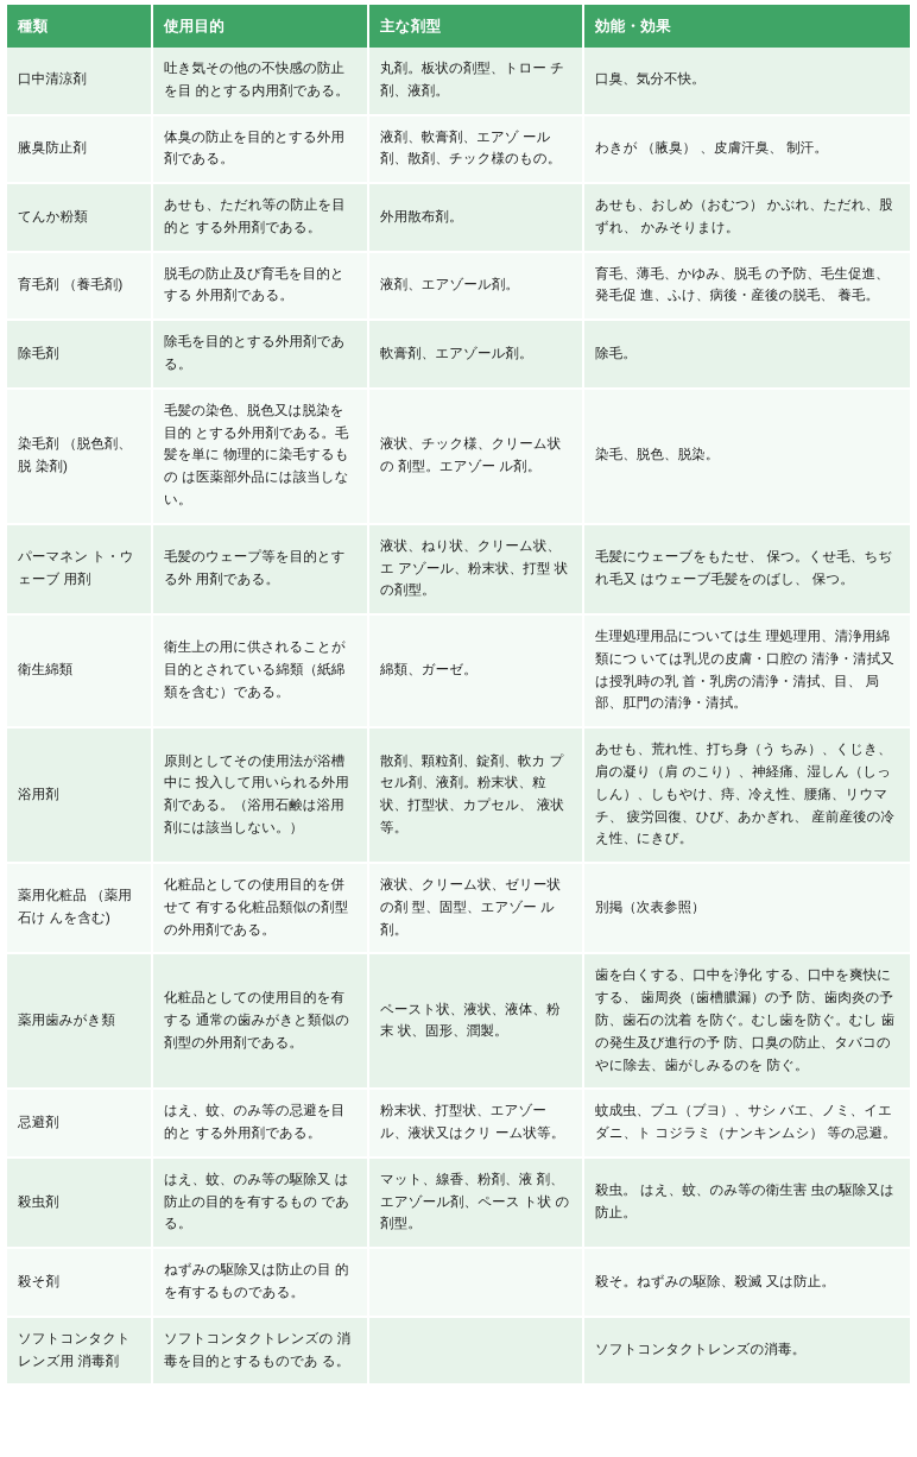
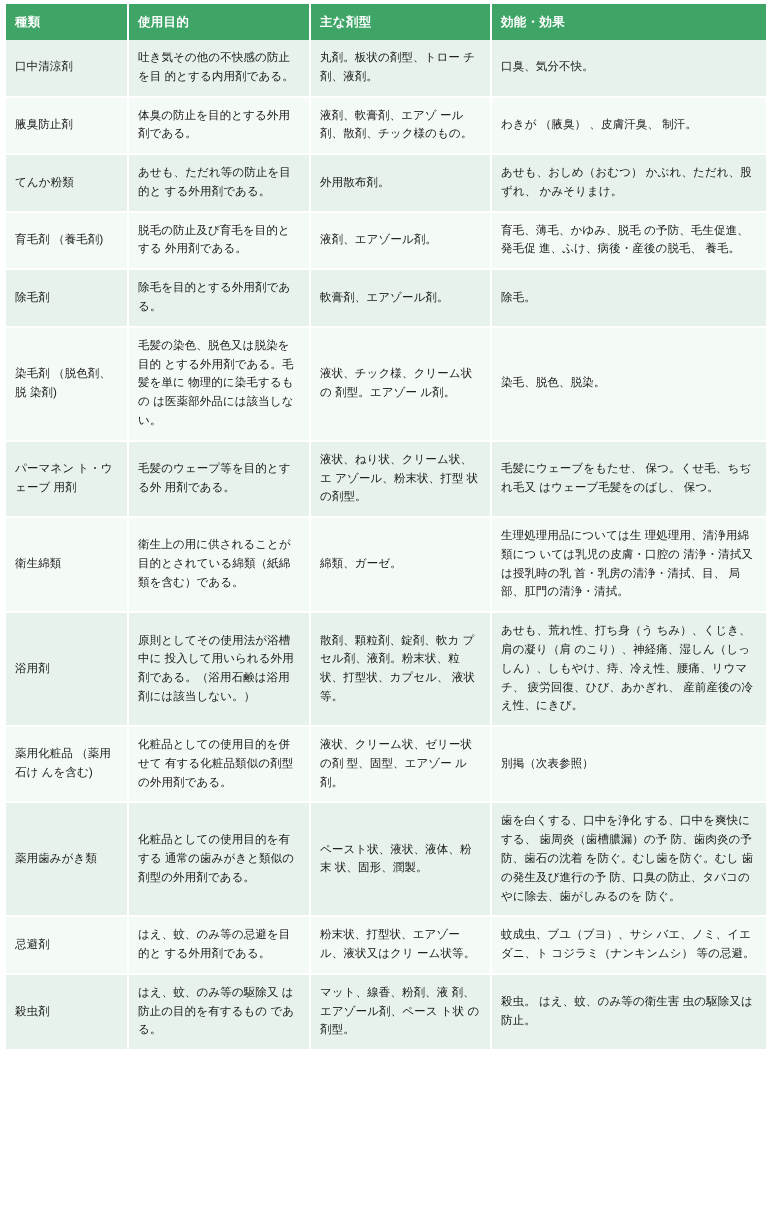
  種類	使用目的	主な剤型	効能・効果
  口中清涼剤	吐き気その他の不快感の防止を目 的とする内用剤である。	丸剤。板状の剤型、トロー チ剤、液剤。	口臭、気分不快。
  腋臭防止剤	体臭の防止を目的とする外用 剤である。	液剤、軟膏剤、エアゾ ール 剤、散剤、チック様のもの。	わきが （腋臭） 、皮膚汗臭、 制汗。
  てんか粉類	あせも、ただれ等の防止を目的と する外用剤である。	外用散布剤。	あせも、おしめ（おむつ） かぶれ、ただれ、股ずれ、 かみそりまけ。
  育毛剤 （養毛剤)	脱毛の防止及び育毛を目的とする 外用剤である。	液剤、エアゾール剤。	育毛、薄毛、かゆみ、脱毛 の予防、毛生促進、発毛促 進、ふけ、病後・産後の脱毛、 養毛。
  除毛剤	除毛を目的とする外用剤であ る。	軟膏剤、エアゾール剤。	除毛。
  染毛剤 （脱色剤、脱 染剤)	毛髪の染色、脱色又は脱染を目的 とする外用剤である。毛髪を単に 物理的に染毛するもの は医薬部外品には該当しな い。	液状、チック様、クリーム状の 剤型。エアゾー ル剤。	染毛、脱色、脱染。
  パーマネン ト・ウェーブ 用剤	毛髪のウェープ等を目的とする外 用剤である。	液状、ねり状、クリーム状、エ アゾール、粉末状、打型 状の剤型。	毛髪にウェーブをもたせ、 保つ。くせ毛、ちぢれ毛又 はウェーブ毛髪をのばし、 保つ。
  衛生綿類	衛生上の用に供されることが 目的とされている綿類（紙綿 類を含む）である。	綿類、ガーゼ。	生理処理用品については生 理処理用、清浄用綿類につ いては乳児の皮膚・口腔の 清浄・清拭又は授乳時の乳 首・乳房の清浄・清拭、目、 局部、肛門の清浄・清拭。
  浴用剤	原則としてその使用法が浴槽中に 投入して用いられる外用 剤である。（浴用石鹸は浴用 剤には該当しない。）	散剤、顆粒剤、錠剤、軟カ プセル剤、液剤。粉末状、粒状、打型状、カプセル、 液状等。	あせも、荒れ性、打ち身（う ちみ）、くじき、肩の凝り（肩 のこり）、神経痛、湿しん（しっ しん）、しもやけ、痔、冷え性、腰痛、リウマチ、 疲労回復、ひび、あかぎれ、 産前産後の冷え性、にきび。
  薬用化粧品 （薬用石け んを含む)	化粧品としての使用目的を併せて 有する化粧品類似の剤型 の外用剤である。	液状、クリーム状、ゼリー状の剤 型、固型、エアゾー ル剤。	別掲（次表参照）
  薬用歯みがき類	化粧品としての使用目的を有する 通常の歯みがきと類似の 剤型の外用剤である。	ペースト状、液状、液体、粉末 状、固形、潤製。	歯を白くする、口中を浄化 する、口中を爽快にする、 歯周炎（歯槽膿漏）の予 防、歯肉炎の予防、歯石の沈着 を防ぐ。むし歯を防ぐ。むし 歯の発生及び進行の予 防、口臭の防止、タバコのやに除去、歯がしみるのを 防ぐ。
  忌避剤	はえ、蚊、のみ等の忌避を目的と する外用剤である。	粉末状、打型状、エアゾー ル、液状又はクリ ーム状等。	蚊成虫、ブユ（ブヨ）、サシ バエ、ノミ、イエダニ、ト コジラミ（ナンキンムシ） 等の忌避。
  殺虫剤	はえ、蚊、のみ等の駆除又 は防止の目的を有するもの であ る。	マット、線香、粉剤、液 剤、エアゾール剤、ペース ト状 の剤型。	殺虫。 はえ、蚊、のみ等の衛生害 虫の駆除又は防止。
- 殺そ剤	ねずみの駆除又は防止の目 的を有するものである。		殺そ。ねずみの駆除、殺滅 又は防止。
- ソフトコンタクト レンズ用 消毒剤	ソフトコンタクトレンズの 消毒を目的とするものであ る。		ソフトコンタクトレンズの消毒。
